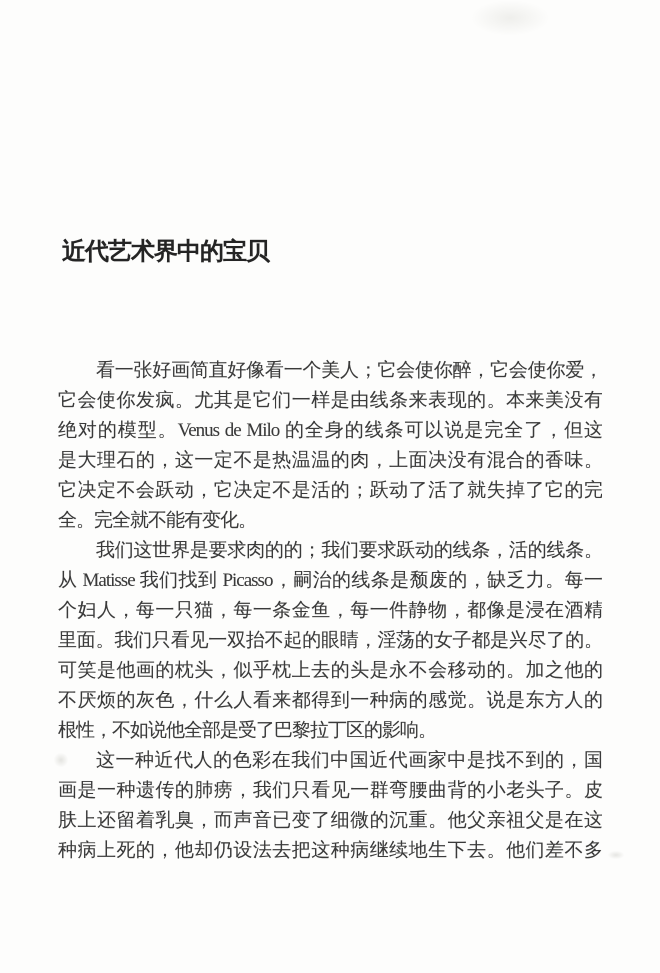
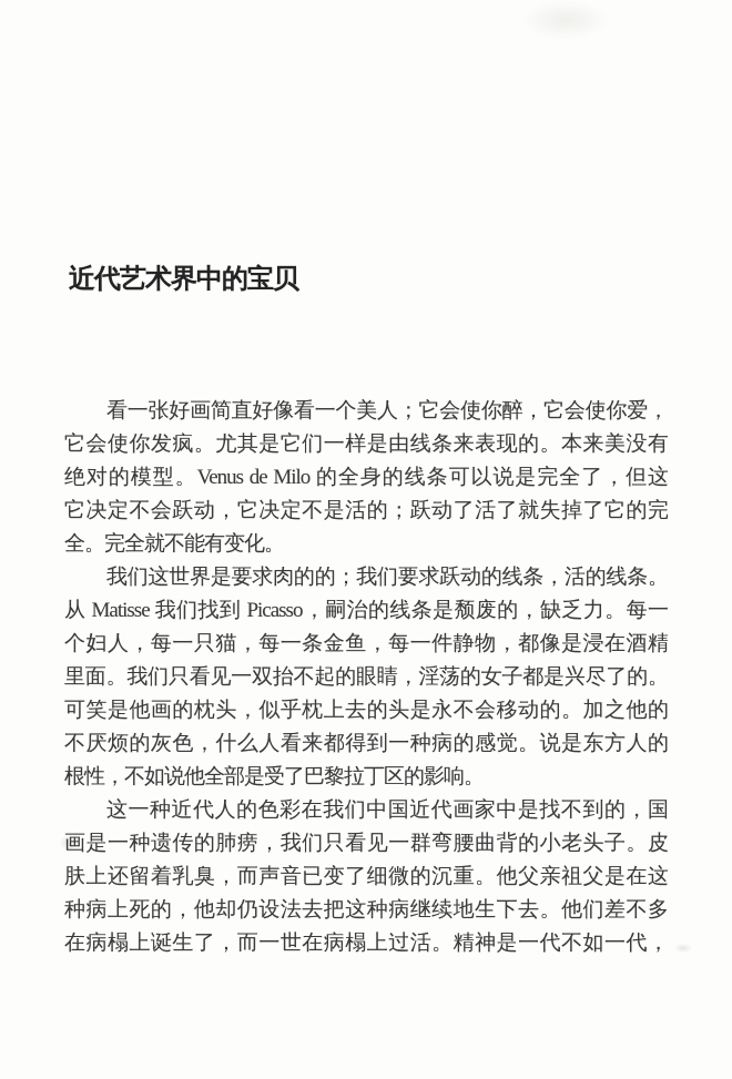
  近代艺术界中的宝贝
  看一张好画简直好像看一个美人；它会使你醉，它会使你爱，
  它会使你发疯。尤其是它们一样是由线条来表现的。本来美没有
  绝对的模型。Venus de Milo 的全身的线条可以说是完全了，但这
- 是大理石的，这一定不是热温温的肉，上面决没有混合的香味。
  它决定不会跃动，它决定不是活的；跃动了活了就失掉了它的完
  全。完全就不能有变化。
  我们这世界是要求肉的的；我们要求跃动的线条，活的线条。
  从 Matisse 我们找到 Picasso，嗣治的线条是颓废的，缺乏力。每一
  个妇人，每一只猫，每一条金鱼，每一件静物，都像是浸在酒精
  里面。我们只看见一双抬不起的眼睛，淫荡的女子都是兴尽了的。
  可笑是他画的枕头，似乎枕上去的头是永不会移动的。加之他的
  不厌烦的灰色，什么人看来都得到一种病的感觉。说是东方人的
  根性，不如说他全部是受了巴黎拉丁区的影响。
  这一种近代人的色彩在我们中国近代画家中是找不到的，国
  画是一种遗传的肺痨，我们只看见一群弯腰曲背的小老头子。皮
  肤上还留着乳臭，而声音已变了细微的沉重。他父亲祖父是在这
  种病上死的，他却仍设法去把这种病继续地生下去。他们差不多
+ 在病榻上诞生了，而一世在病榻上过活。精神是一代不如一代，
